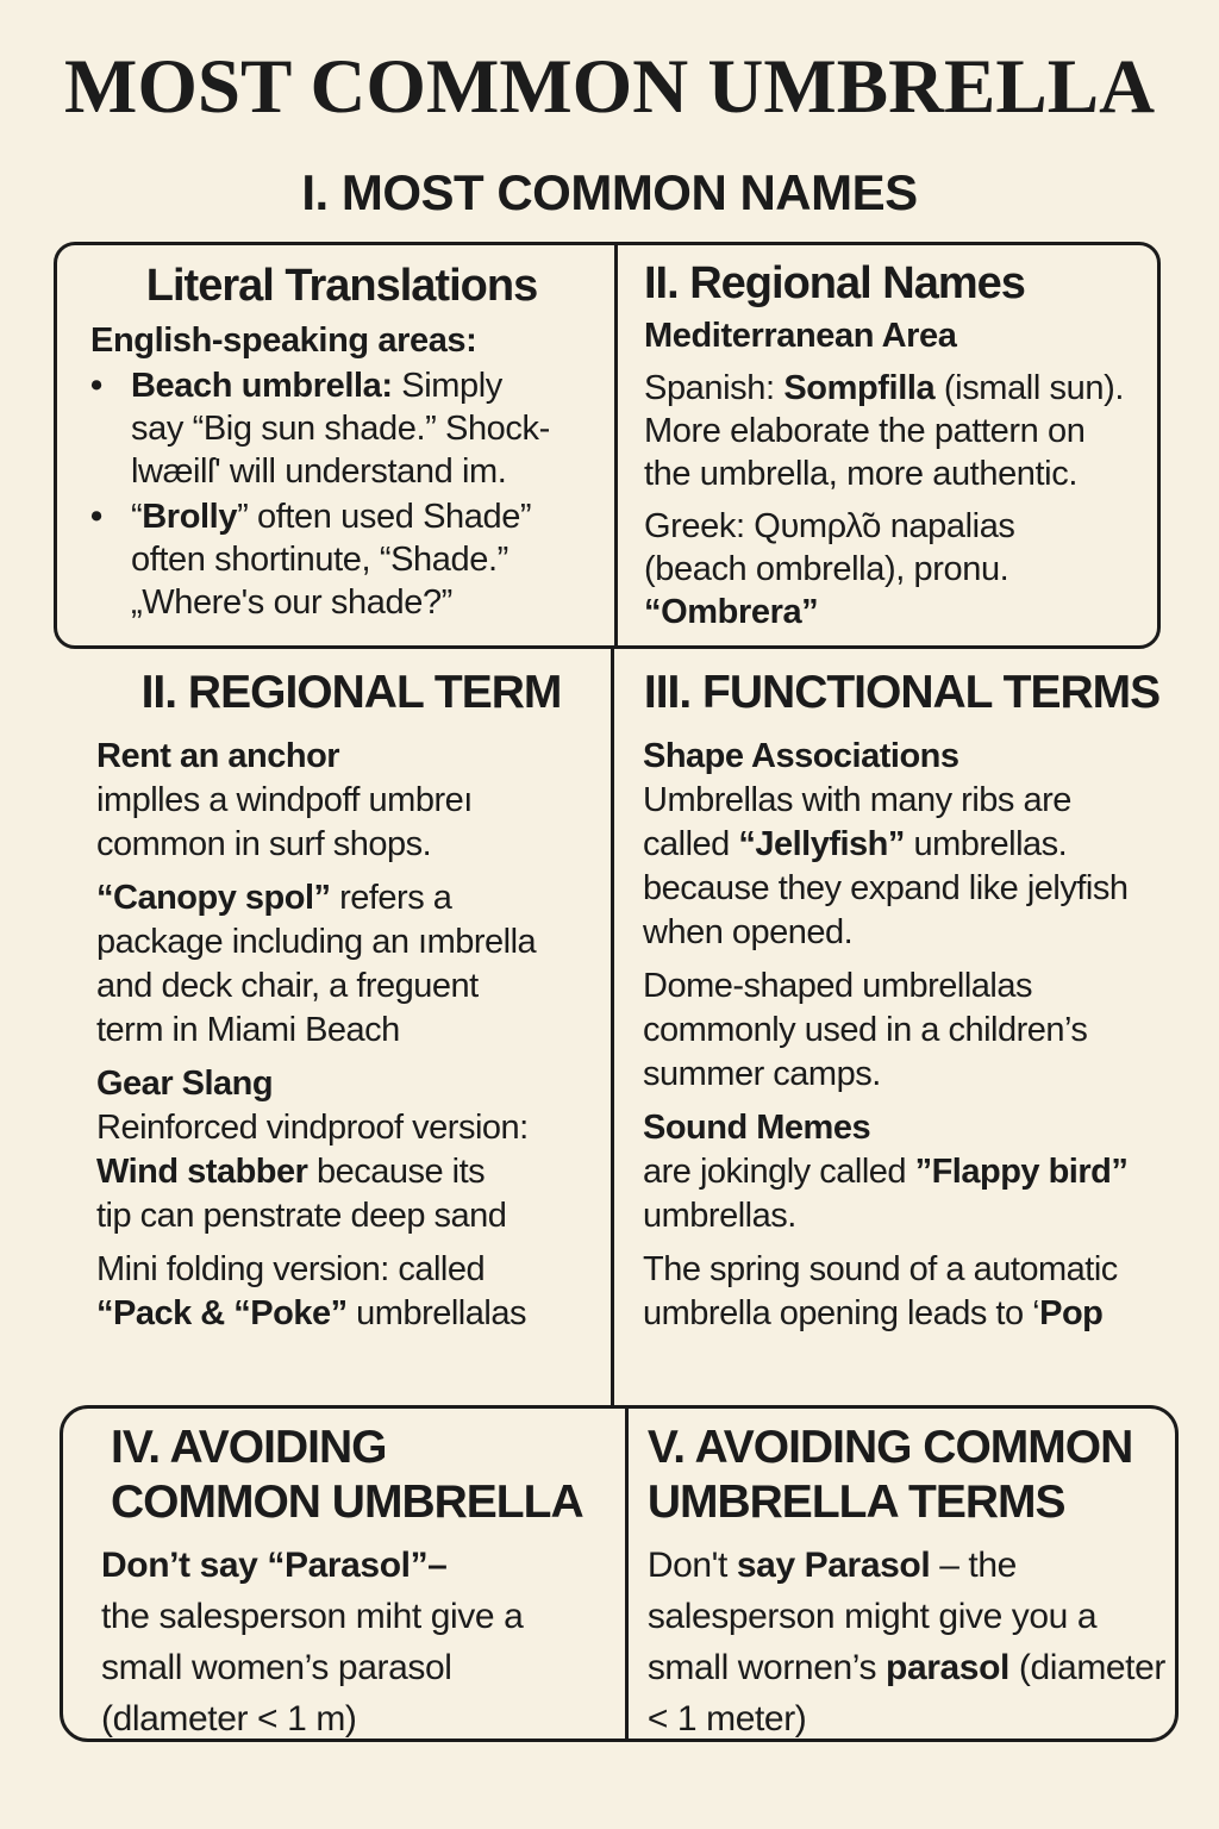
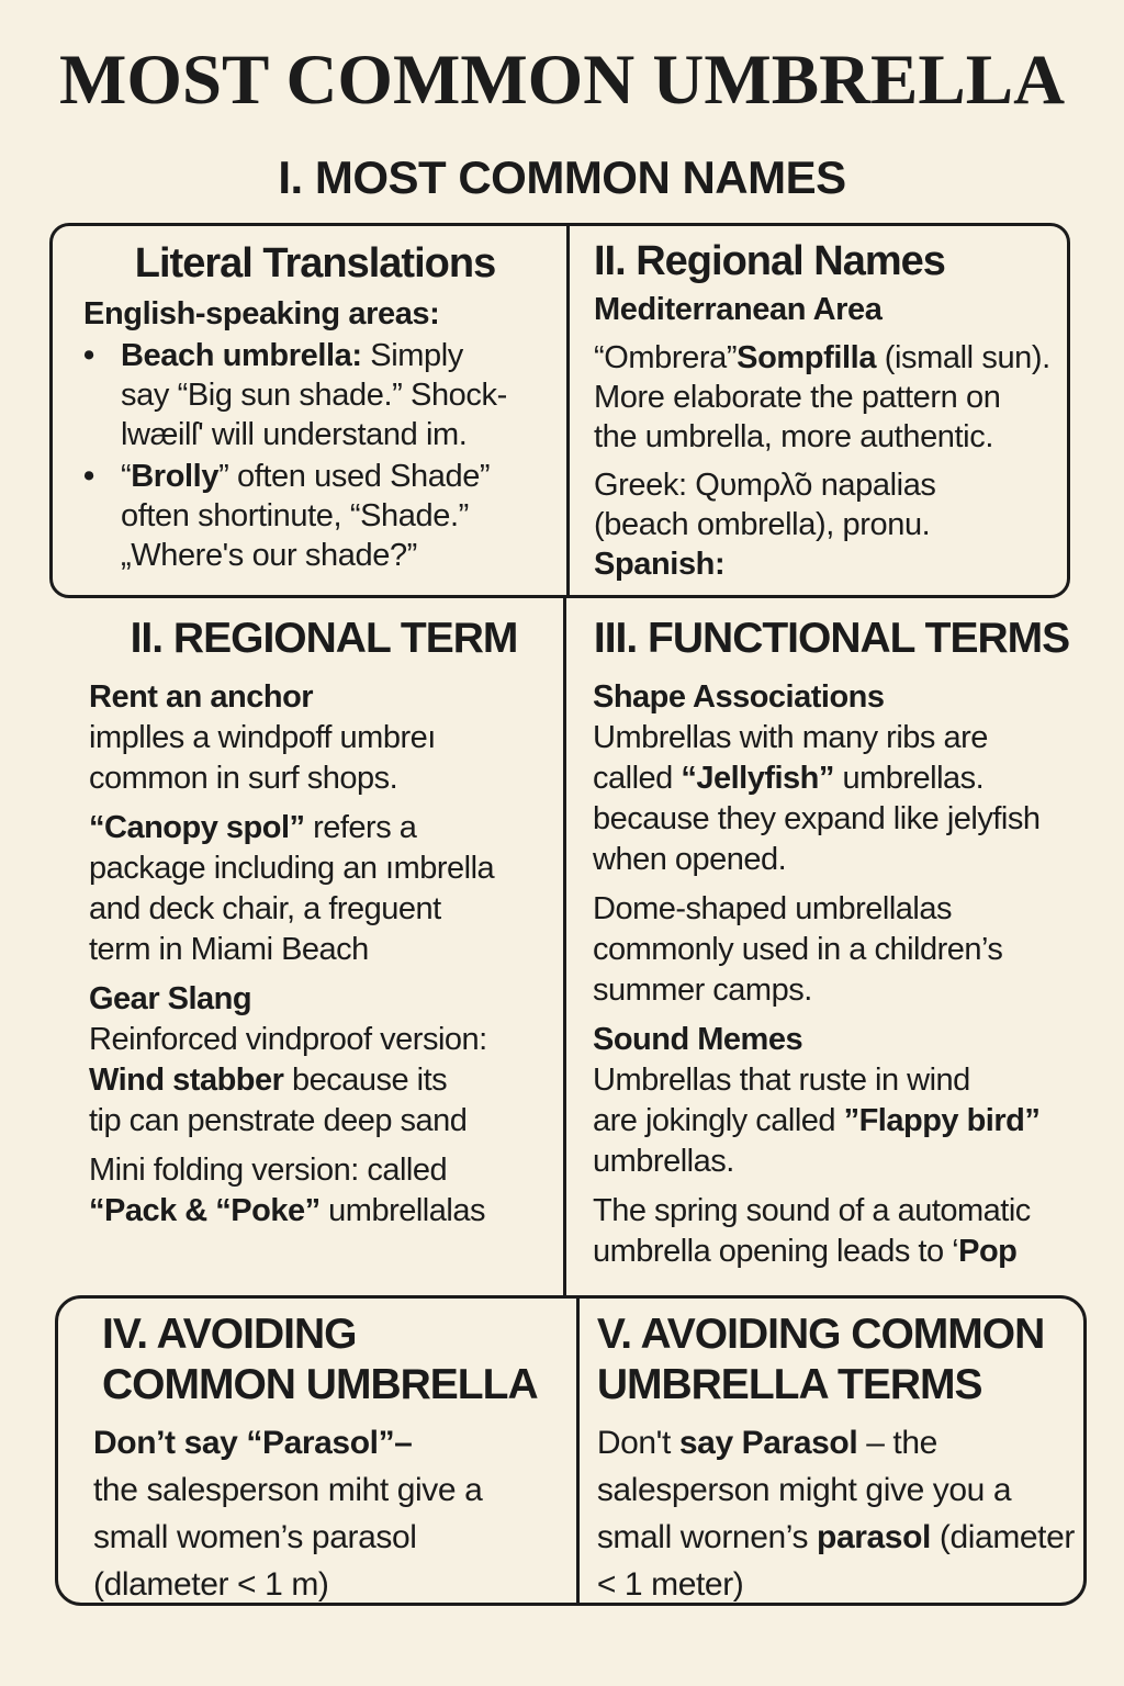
  MOST COMMON UMBRELLA
  I. MOST COMMON NAMES
  Literal Translations
  English-speaking areas:
  •
  Beach umbrella: Simply
  say “Big sun shade.” Shock-
  lwæilſ' will understand im.
  •
  “Brolly” often used Shade”
  often shortinute, “Shade.”
  „Where's our shade?”
  II. Regional Names
  Mediterranean Area
- Spanish: Sompfilla (ismall sun).
+ “Ombrera”Sompfilla (ismall sun).
  More elaborate the pattern on
  the umbrella, more authentic.
  Greek: Qυmρλ̃o napalias
  (beach ombrella), pronu.
- “Ombrera”
+ Spanish:
  II. REGIONAL TERM
  Rent an anchor
  implles a windpoff umbreı
  common in surf shops.
  “Canopy spol” refers a
  package including an ımbrella
  and deck chair, a freguent
  term in Miami Beach
  Gear Slang
  Reinforced vindproof version:
  Wind stabber because its
  tip can penstrate deep sand
  Mini folding version: called
  “Pack & “Poke” umbrellalas
  III. FUNCTIONAL TERMS
  Shape Associations
  Umbrellas with many ribs are
  called “Jellyfish” umbrellas.
  because they expand like jelyfish
  when opened.
  Dome-shaped umbrellalas
  commonly used in a children’s
  summer camps.
  Sound Memes
+ Umbrellas that ruste in wind
  are jokingly called ”Flappy bird”
  umbrellas.
  The spring sound of a automatic
  umbrella opening leads to ‘Pop
  IV. AVOIDING
  COMMON UMBRELLA
  Don’t say “Parasol”–
  the salesperson miht give a
  small women’s parasol
  (dlameter < 1 m)
  V. AVOIDING COMMON
  UMBRELLA TERMS
  Don't say Parasol – the
  salesperson might give you a
  small wornen’s parasol (diameter
  < 1 meter)
